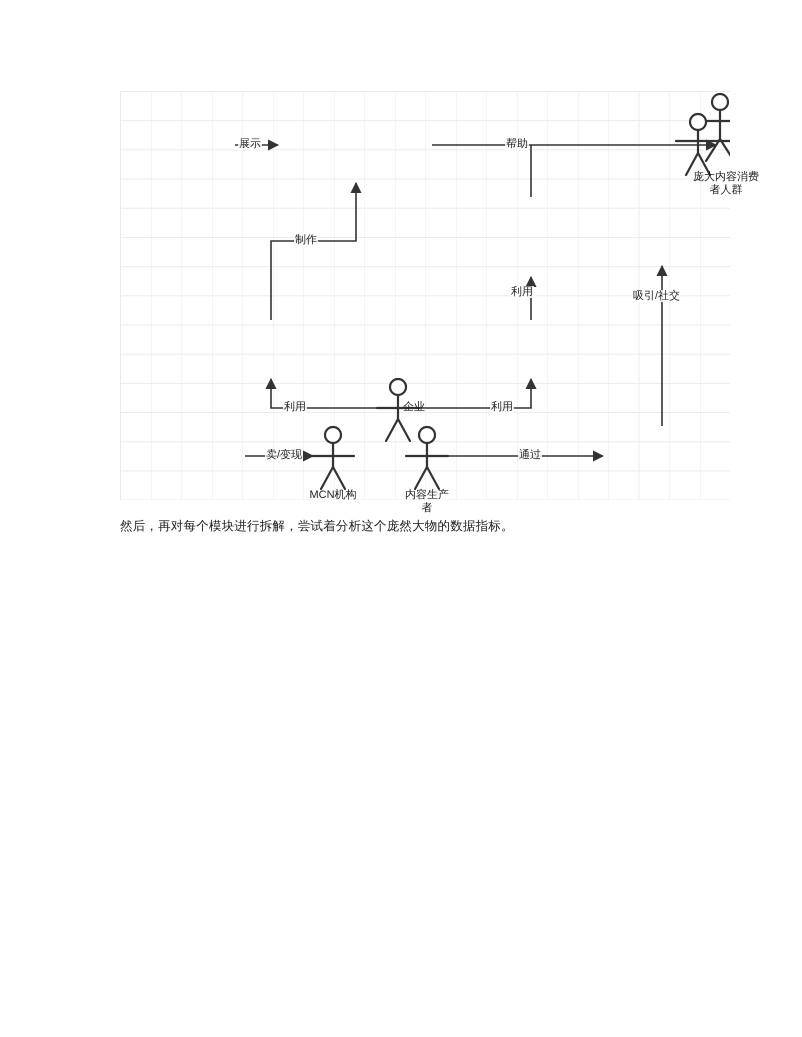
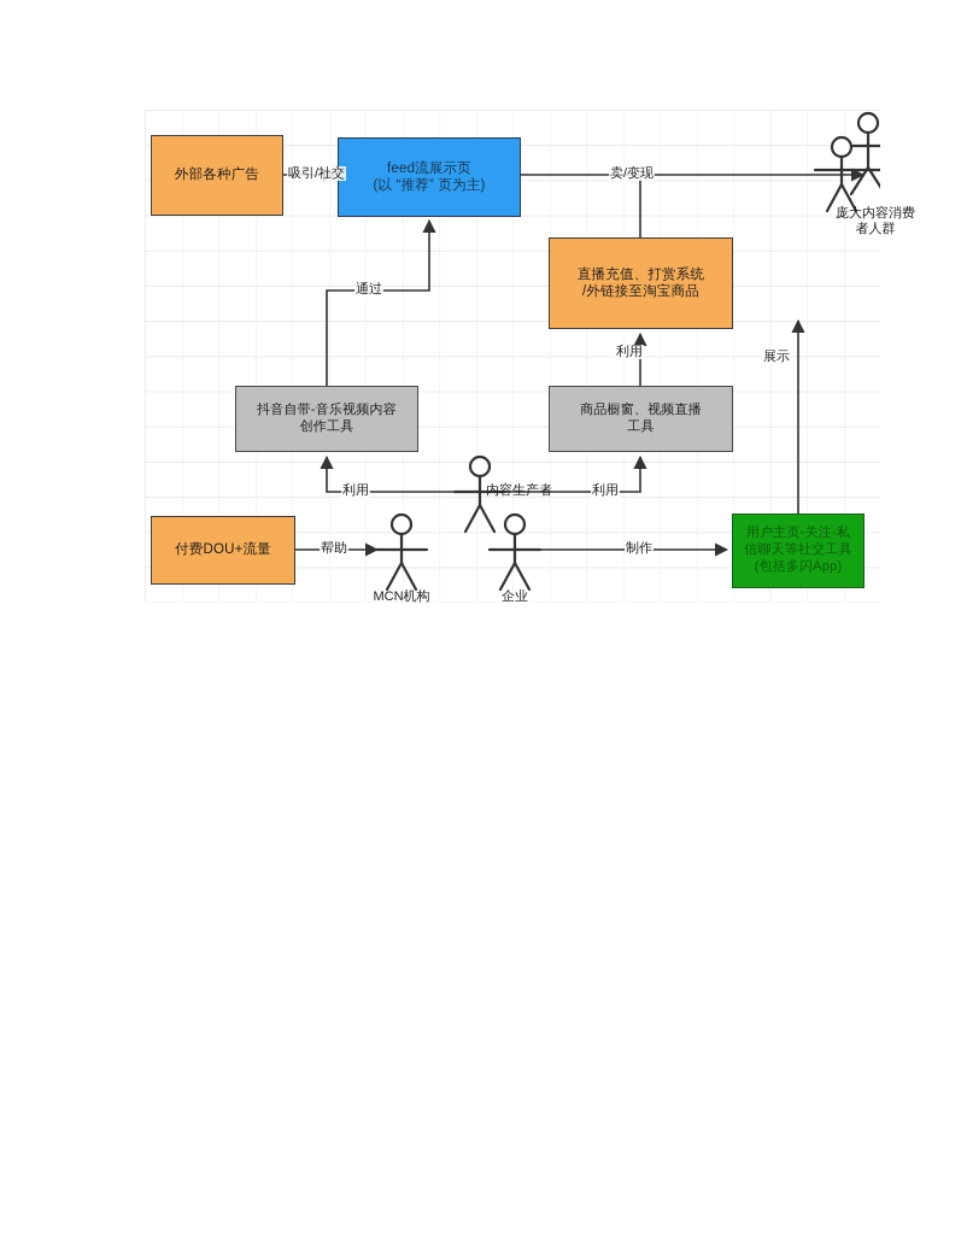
+ 外部各种广告
+ feed流展示页
+ (以 “推荐” 页为主)
+ 直播充值、打赏系统
+ /外链接至淘宝商品
+ 抖音自带-音乐视频内容
+ 创作工具
+ 商品橱窗、视频直播
+ 工具
+ 付费DOU+流量
+ 用户主页-关注-私
+ 信聊天等社交工具
+ (包括多闪App)
  庞大内容消费
  者人群
- 企业
+ 内容生产者
  MCN机构
- 内容生产者
+ 企业
- 展示
+ 吸引/社交
- 帮助
+ 卖/变现
- 制作
+ 通过
  利用
- 吸引/社交
+ 展示
  利用
  利用
- 卖/变现
+ 帮助
- 通过
+ 制作
- 然后，再对每个模块进行拆解，尝试着分析这个庞然大物的数据指标。
